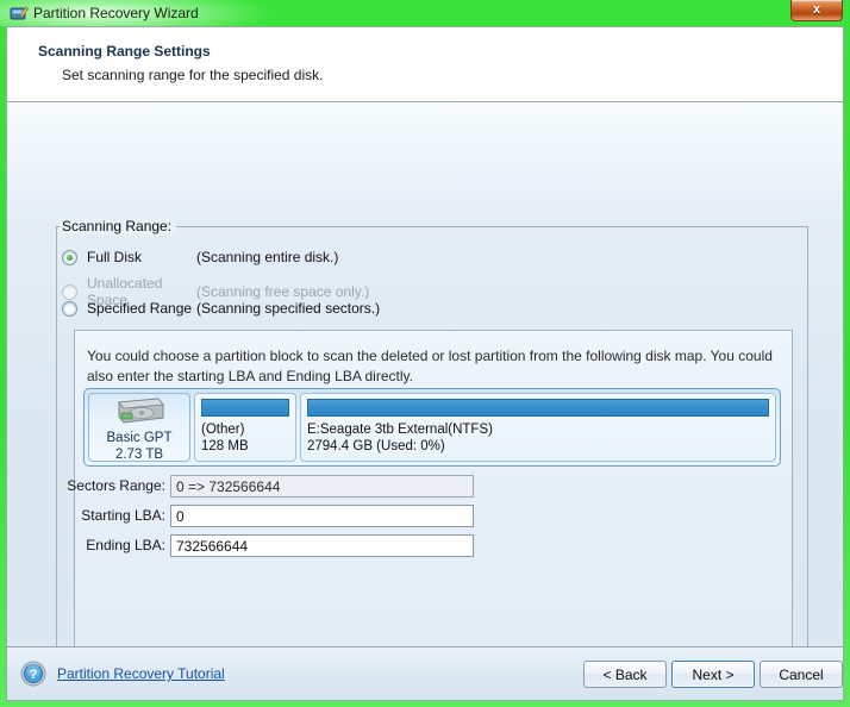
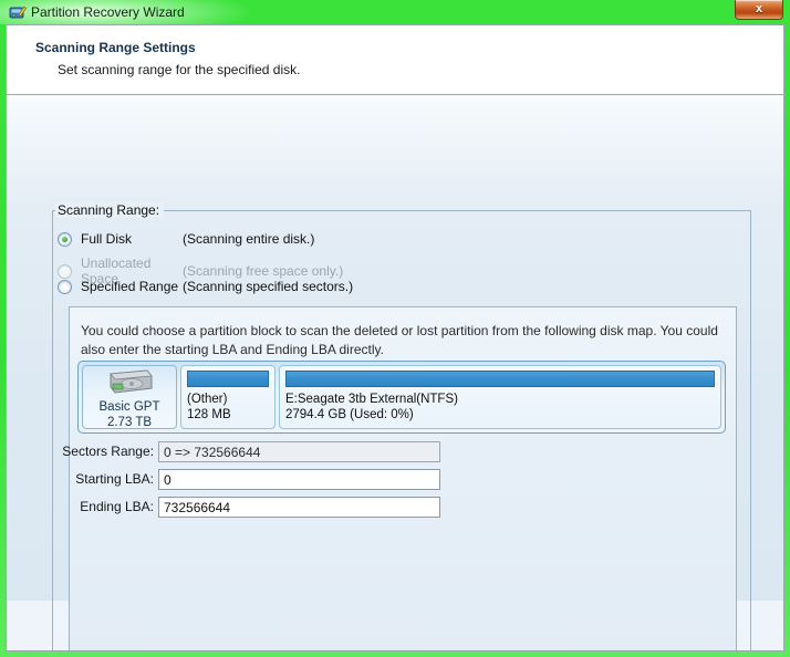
  Partition Recovery Wizard
  x
  Scanning Range Settings
  Set scanning range for the specified disk.
  Scanning Range:
  Full Disk
  (Scanning entire disk.)
  Unallocated Space
  (Scanning free space only.)
  Specified Range
  (Scanning specified sectors.)
  You could choose a partition block to scan the deleted or lost partition from the following disk map. You could also enter the starting LBA and Ending LBA directly.
  Basic GPT
  2.73 TB
  (Other)
  128 MB
  E:Seagate 3tb External(NTFS)
  2794.4 GB (Used: 0%)
  Sectors Range:
  0 => 732566644
  Starting LBA:
  0
  Ending LBA:
  732566644
- ?
- Partition Recovery Tutorial
- < Back
- Next >
- Cancel
